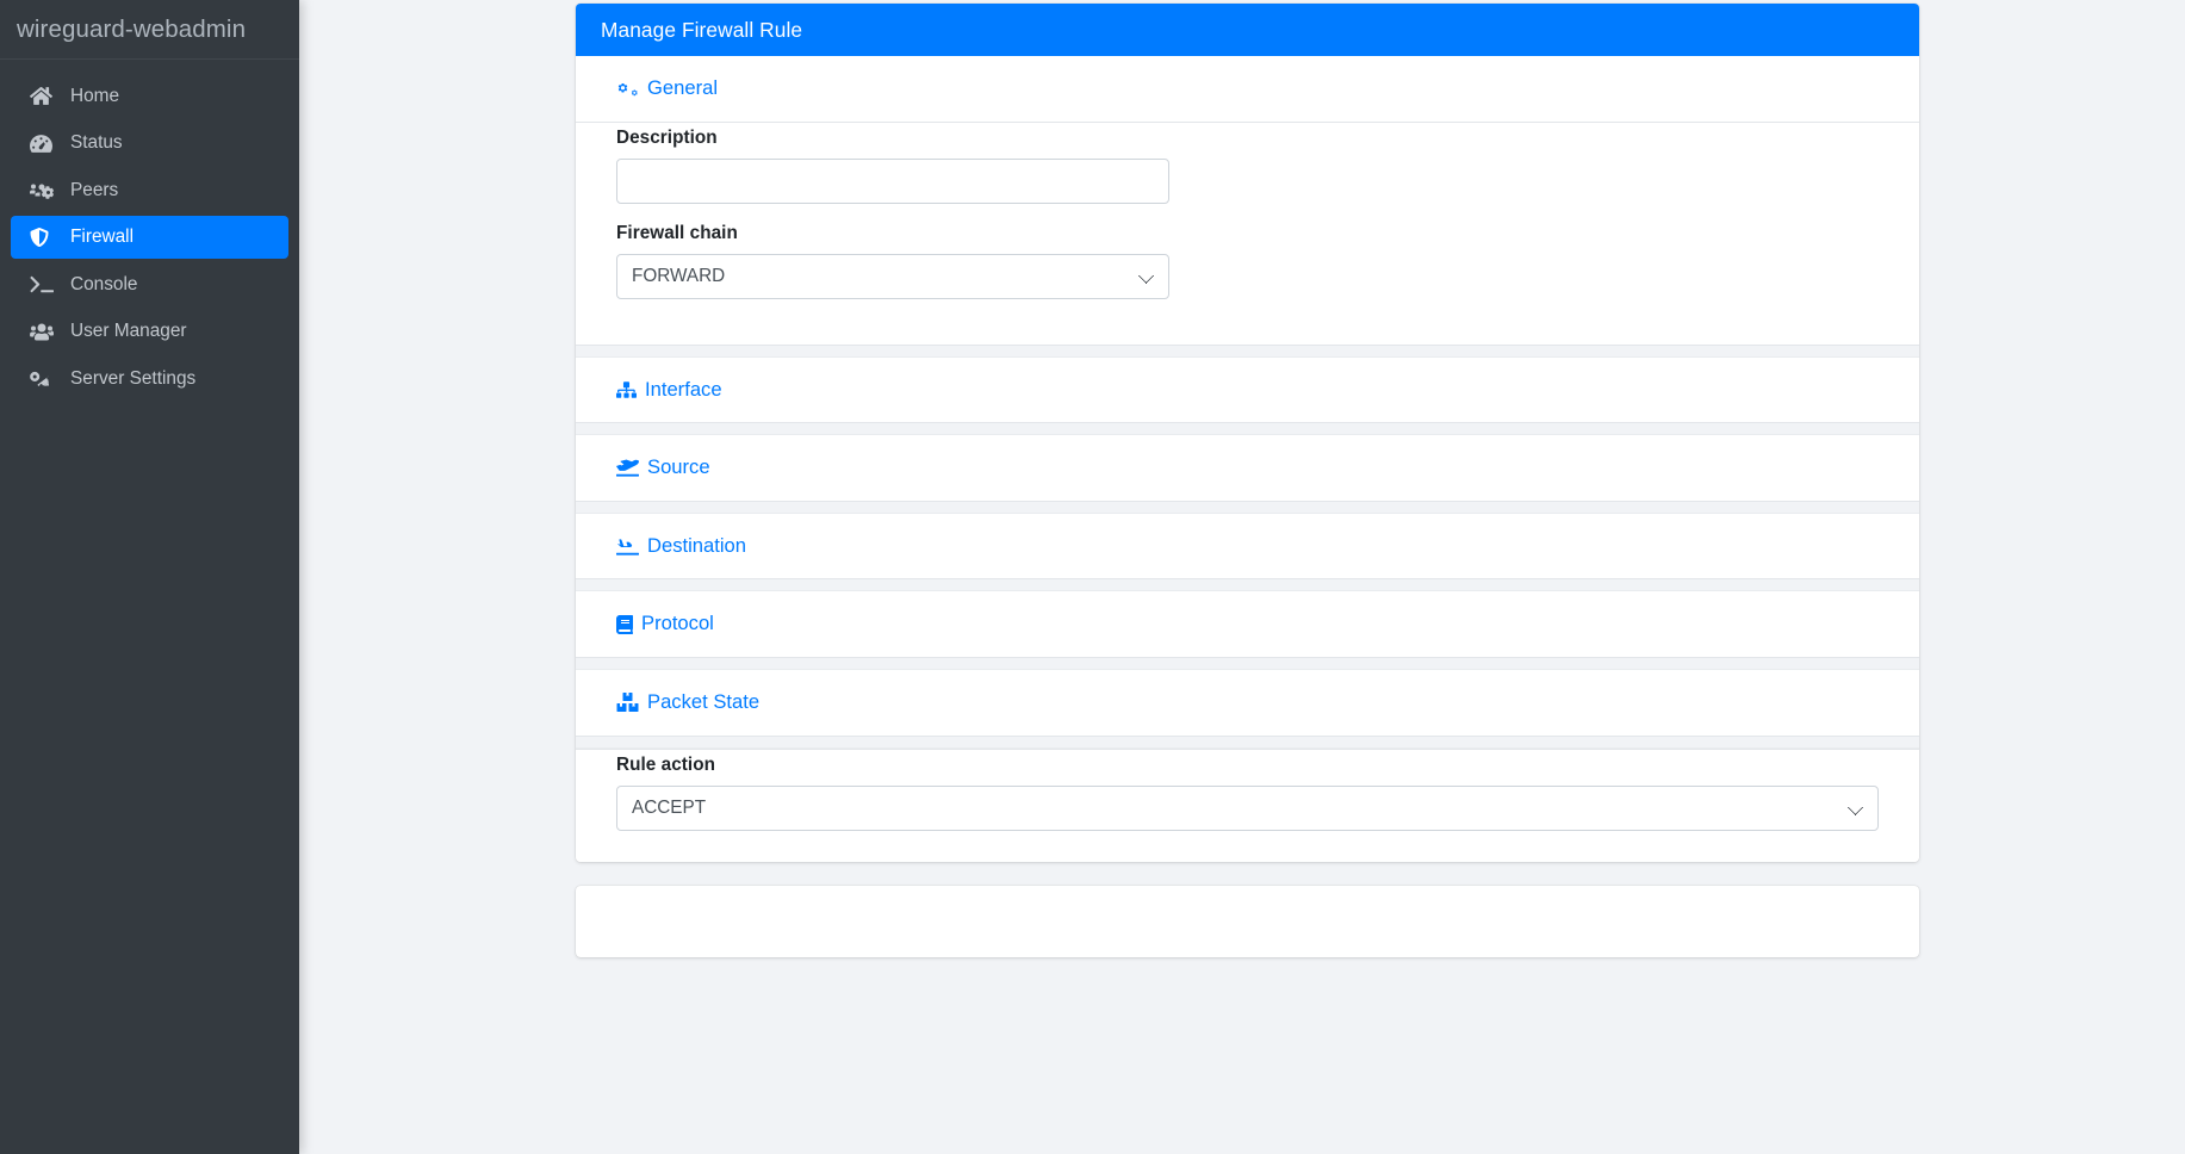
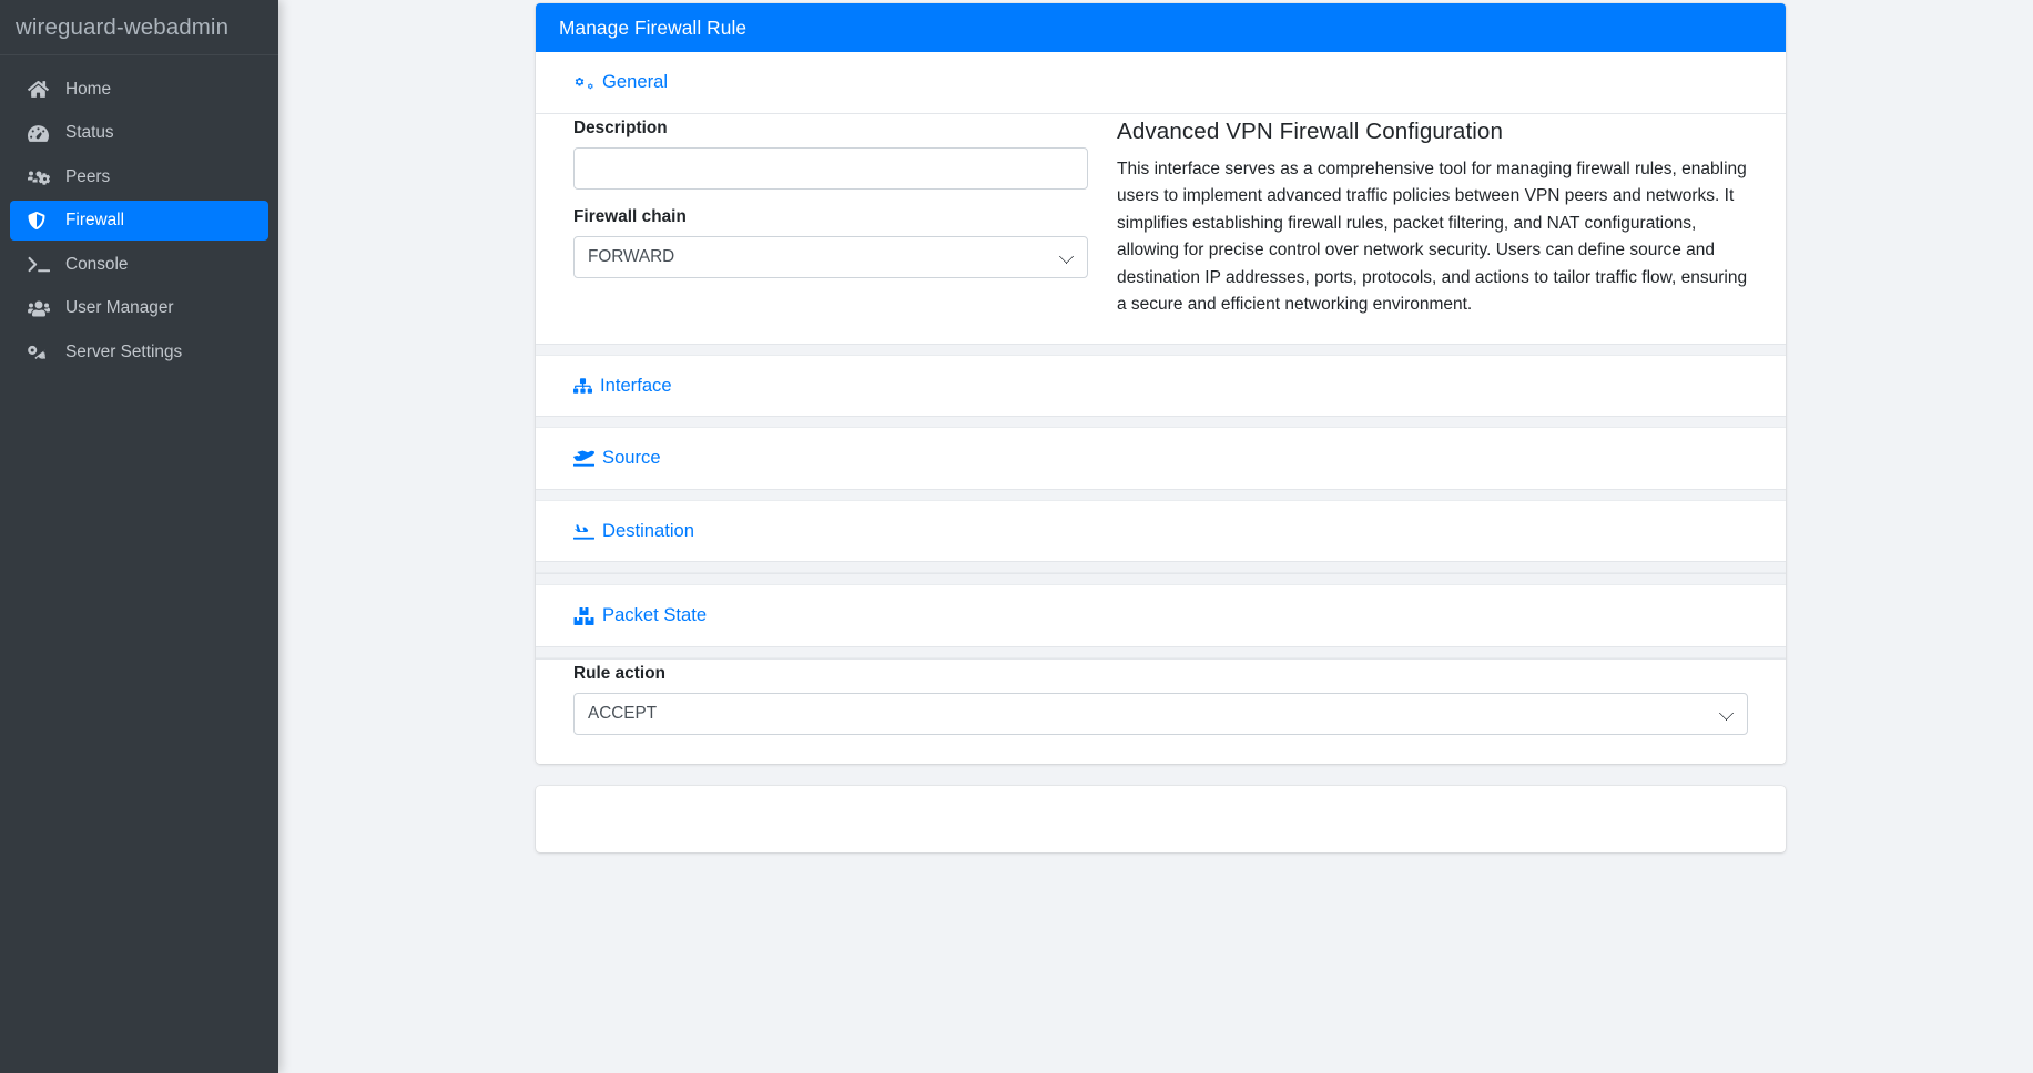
  wireguard-webadmin
  Home
  Status
  Peers
  Firewall
  Console
  User Manager
  Server Settings
  Manage Firewall Rule
  General
  Description
  Firewall chain
  FORWARD
+ Advanced VPN Firewall Configuration
+ This interface serves as a comprehensive tool for managing firewall rules, enabling users to implement advanced traffic policies between VPN peers and networks. It simplifies establishing firewall rules, packet filtering, and NAT configurations, allowing for precise control over network security. Users can define source and destination IP addresses, ports, protocols, and actions to tailor traffic flow, ensuring a secure and efficient networking environment.
  Interface
  Source
  Destination
- Protocol
  Packet State
  Rule action
  ACCEPT
